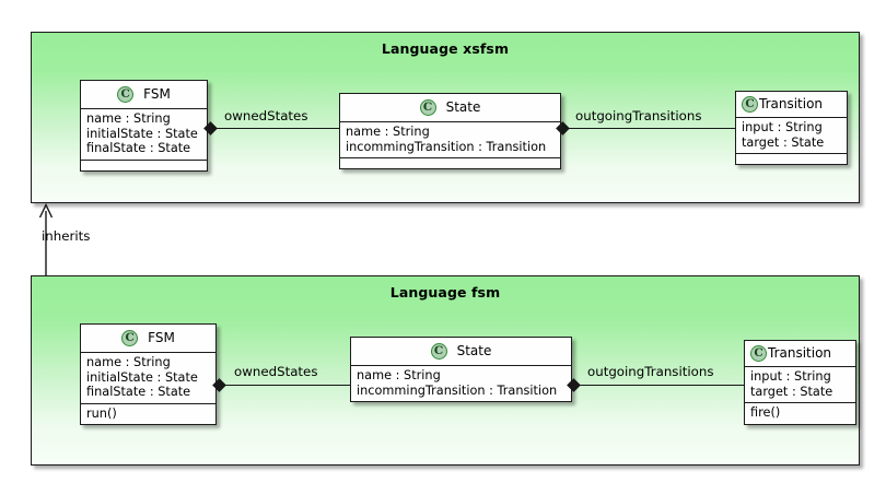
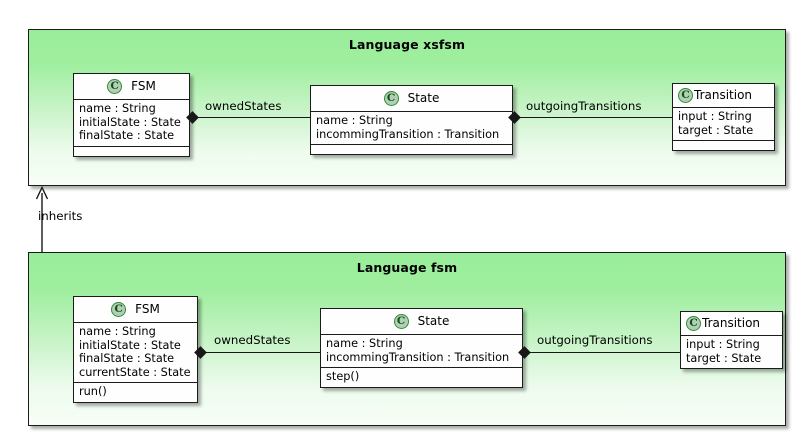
  Language xsfsm
  C
  FSM
  name : String
  initialState : State
  finalState : State
  C
  State
  name : String
  incommingTransition : Transition
  C
  Transition
  input : String
  target : State
  ownedStates
  outgoingTransitions
  Language fsm
  C
  FSM
  name : String
  initialState : State
  finalState : State
+ currentState : State
  run()
  C
  State
  name : String
  incommingTransition : Transition
+ step()
  C
  Transition
  input : String
  target : State
- fire()
  ownedStates
  outgoingTransitions
  inherits
